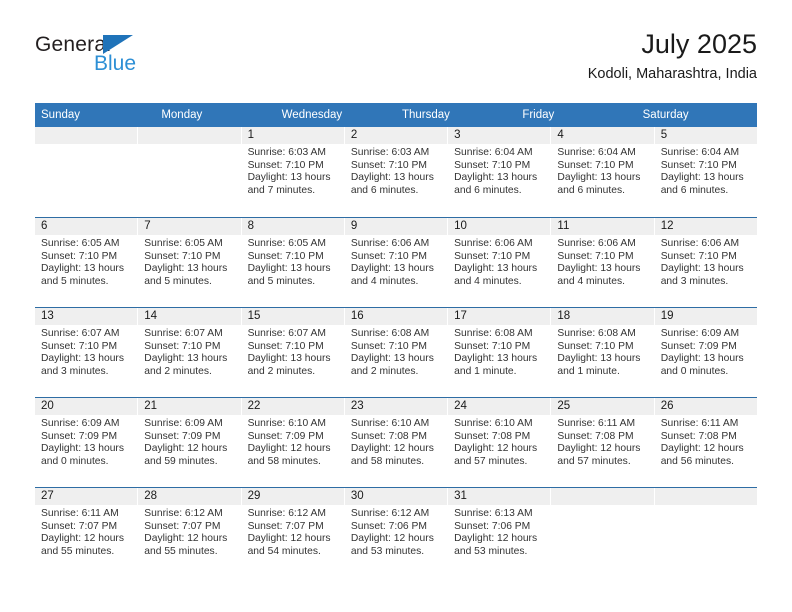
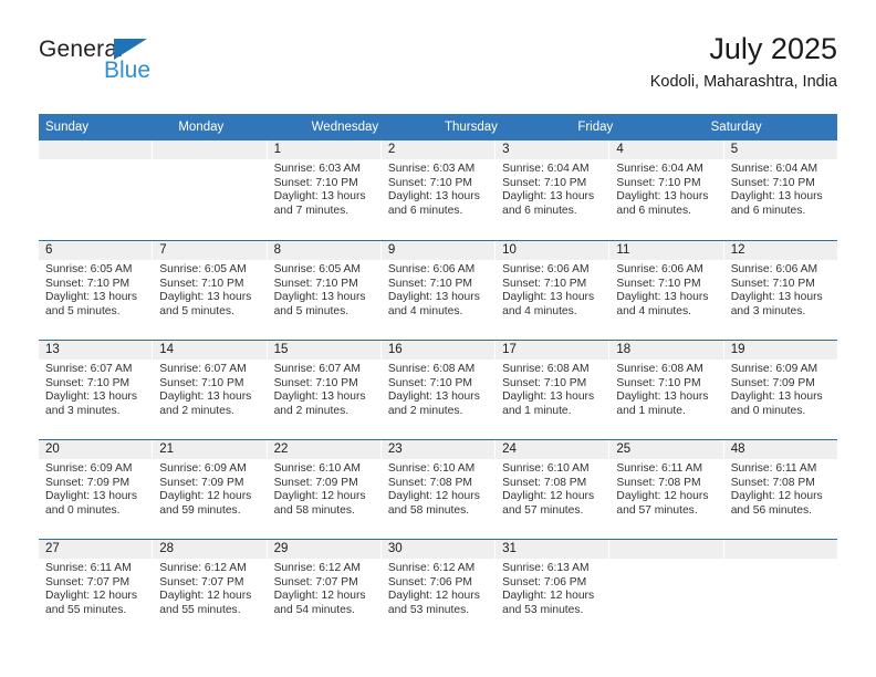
  General
  Blue
  July 2025
  Kodoli, Maharashtra, India
  Sunday
  Monday
  Wednesday
  Thursday
  Friday
  Saturday
  1
  Sunrise: 6:03 AM
  Sunset: 7:10 PM
  Daylight: 13 hours and 7 minutes.
  2
  Sunrise: 6:03 AM
  Sunset: 7:10 PM
  Daylight: 13 hours and 6 minutes.
  3
  Sunrise: 6:04 AM
  Sunset: 7:10 PM
  Daylight: 13 hours and 6 minutes.
  4
  Sunrise: 6:04 AM
  Sunset: 7:10 PM
  Daylight: 13 hours and 6 minutes.
  5
  Sunrise: 6:04 AM
  Sunset: 7:10 PM
  Daylight: 13 hours and 6 minutes.
  6
  Sunrise: 6:05 AM
  Sunset: 7:10 PM
  Daylight: 13 hours and 5 minutes.
  7
  Sunrise: 6:05 AM
  Sunset: 7:10 PM
  Daylight: 13 hours and 5 minutes.
  8
  Sunrise: 6:05 AM
  Sunset: 7:10 PM
  Daylight: 13 hours and 5 minutes.
  9
  Sunrise: 6:06 AM
  Sunset: 7:10 PM
  Daylight: 13 hours and 4 minutes.
  10
  Sunrise: 6:06 AM
  Sunset: 7:10 PM
  Daylight: 13 hours and 4 minutes.
  11
  Sunrise: 6:06 AM
  Sunset: 7:10 PM
  Daylight: 13 hours and 4 minutes.
  12
  Sunrise: 6:06 AM
  Sunset: 7:10 PM
  Daylight: 13 hours and 3 minutes.
  13
  Sunrise: 6:07 AM
  Sunset: 7:10 PM
  Daylight: 13 hours and 3 minutes.
  14
  Sunrise: 6:07 AM
  Sunset: 7:10 PM
  Daylight: 13 hours and 2 minutes.
  15
  Sunrise: 6:07 AM
  Sunset: 7:10 PM
  Daylight: 13 hours and 2 minutes.
  16
  Sunrise: 6:08 AM
  Sunset: 7:10 PM
  Daylight: 13 hours and 2 minutes.
  17
  Sunrise: 6:08 AM
  Sunset: 7:10 PM
  Daylight: 13 hours and 1 minute.
  18
  Sunrise: 6:08 AM
  Sunset: 7:10 PM
  Daylight: 13 hours and 1 minute.
  19
  Sunrise: 6:09 AM
  Sunset: 7:09 PM
  Daylight: 13 hours and 0 minutes.
  20
  Sunrise: 6:09 AM
  Sunset: 7:09 PM
  Daylight: 13 hours and 0 minutes.
  21
  Sunrise: 6:09 AM
  Sunset: 7:09 PM
  Daylight: 12 hours and 59 minutes.
  22
  Sunrise: 6:10 AM
  Sunset: 7:09 PM
  Daylight: 12 hours and 58 minutes.
  23
  Sunrise: 6:10 AM
  Sunset: 7:08 PM
  Daylight: 12 hours and 58 minutes.
  24
  Sunrise: 6:10 AM
  Sunset: 7:08 PM
  Daylight: 12 hours and 57 minutes.
  25
  Sunrise: 6:11 AM
  Sunset: 7:08 PM
  Daylight: 12 hours and 57 minutes.
- 26
+ 48
  Sunrise: 6:11 AM
  Sunset: 7:08 PM
  Daylight: 12 hours and 56 minutes.
  27
  Sunrise: 6:11 AM
  Sunset: 7:07 PM
  Daylight: 12 hours and 55 minutes.
  28
  Sunrise: 6:12 AM
  Sunset: 7:07 PM
  Daylight: 12 hours and 55 minutes.
  29
  Sunrise: 6:12 AM
  Sunset: 7:07 PM
  Daylight: 12 hours and 54 minutes.
  30
  Sunrise: 6:12 AM
  Sunset: 7:06 PM
  Daylight: 12 hours and 53 minutes.
  31
  Sunrise: 6:13 AM
  Sunset: 7:06 PM
  Daylight: 12 hours and 53 minutes.
